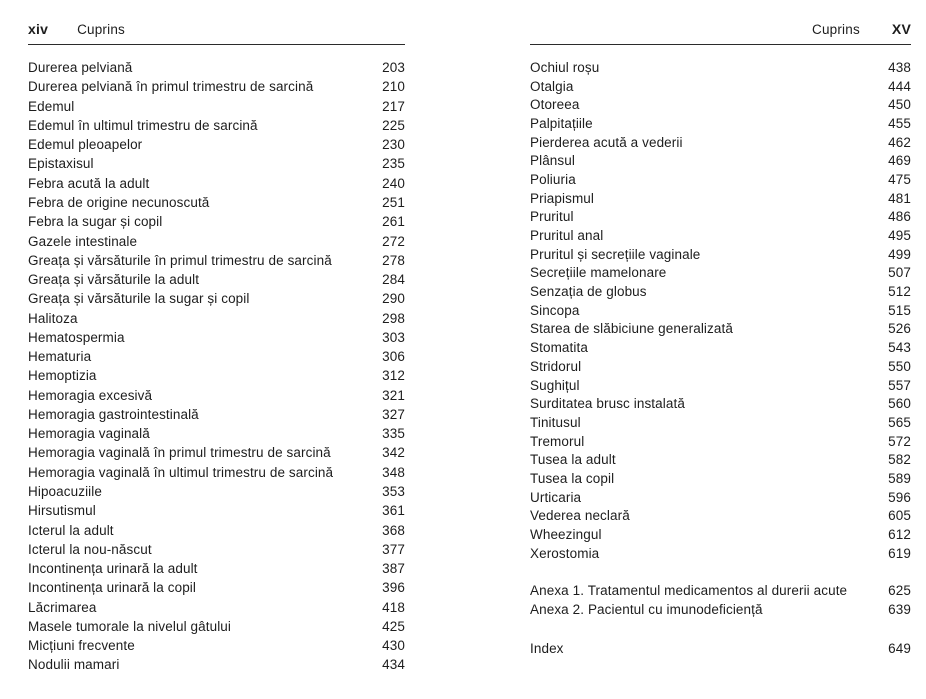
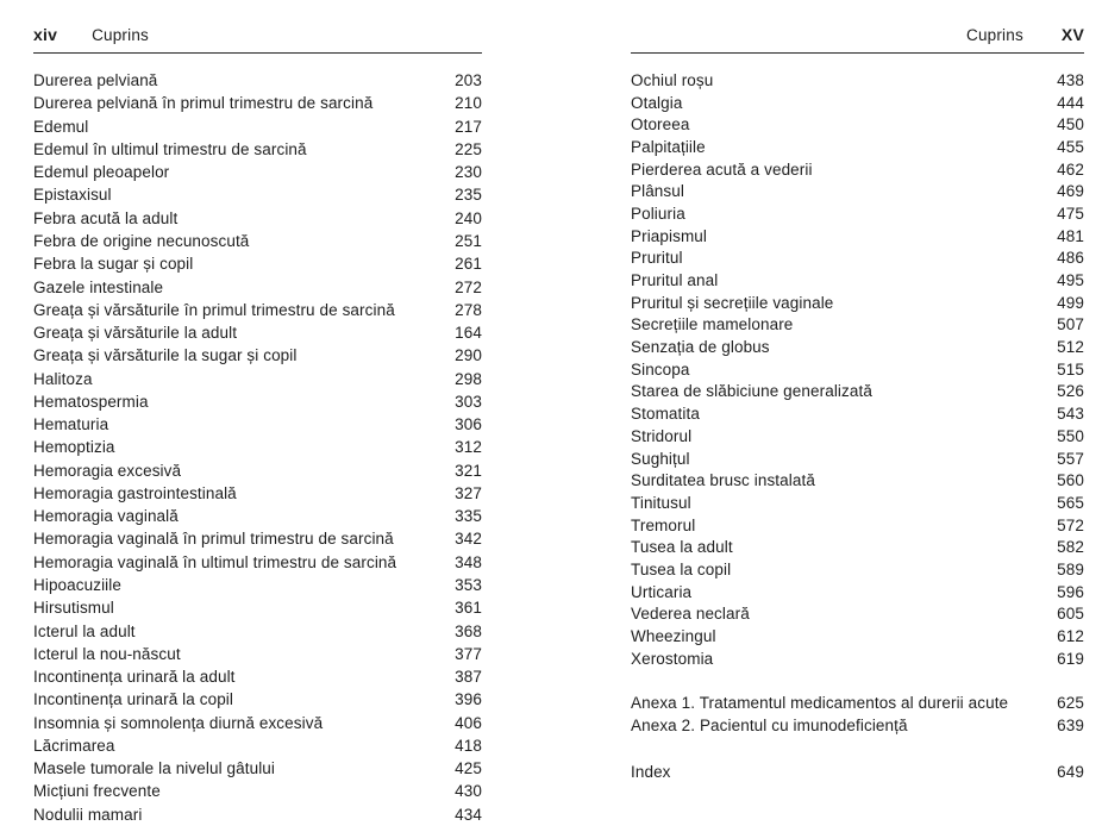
  xiv
  Cuprins
  Durerea pelviană
  203
  Durerea pelviană în primul trimestru de sarcină
  210
  Edemul
  217
  Edemul în ultimul trimestru de sarcină
  225
  Edemul pleoapelor
  230
  Epistaxisul
  235
  Febra acută la adult
  240
  Febra de origine necunoscută
  251
  Febra la sugar și copil
  261
  Gazele intestinale
  272
  Greața și vărsăturile în primul trimestru de sarcină
  278
  Greața și vărsăturile la adult
- 284
+ 164
  Greața și vărsăturile la sugar și copil
  290
  Halitoza
  298
  Hematospermia
  303
  Hematuria
  306
  Hemoptizia
  312
  Hemoragia excesivă
  321
  Hemoragia gastrointestinală
  327
  Hemoragia vaginală
  335
  Hemoragia vaginală în primul trimestru de sarcină
  342
  Hemoragia vaginală în ultimul trimestru de sarcină
  348
  Hipoacuziile
  353
  Hirsutismul
  361
  Icterul la adult
  368
  Icterul la nou-născut
  377
  Incontinența urinară la adult
  387
  Incontinența urinară la copil
  396
+ Insomnia și somnolența diurnă excesivă
+ 406
  Lăcrimarea
  418
  Masele tumorale la nivelul gâtului
  425
  Micțiuni frecvente
  430
  Nodulii mamari
  434
  Cuprins
  XV
  Ochiul roșu
  438
  Otalgia
  444
  Otoreea
  450
  Palpitațiile
  455
  Pierderea acută a vederii
  462
  Plânsul
  469
  Poliuria
  475
  Priapismul
  481
  Pruritul
  486
  Pruritul anal
  495
  Pruritul și secrețiile vaginale
  499
  Secrețiile mamelonare
  507
  Senzația de globus
  512
  Sincopa
  515
  Starea de slăbiciune generalizată
  526
  Stomatita
  543
  Stridorul
  550
  Sughițul
  557
  Surditatea brusc instalată
  560
  Tinitusul
  565
  Tremorul
  572
  Tusea la adult
  582
  Tusea la copil
  589
  Urticaria
  596
  Vederea neclară
  605
  Wheezingul
  612
  Xerostomia
  619
  Anexa 1. Tratamentul medicamentos al durerii acute
  625
  Anexa 2. Pacientul cu imunodeficiență
  639
  Index
  649
